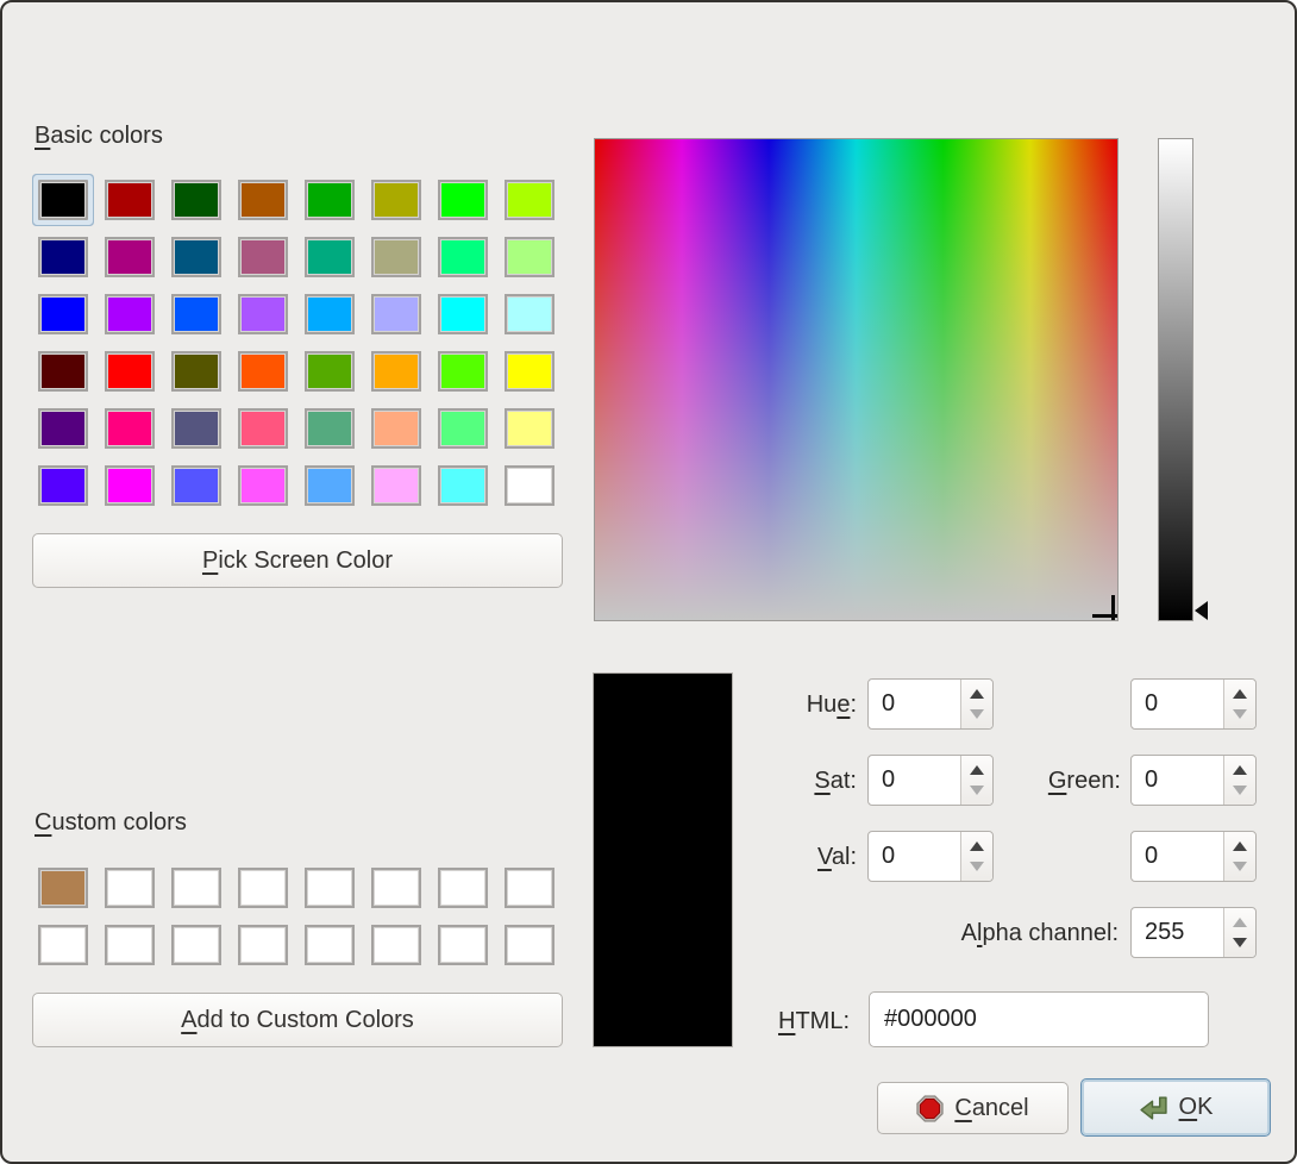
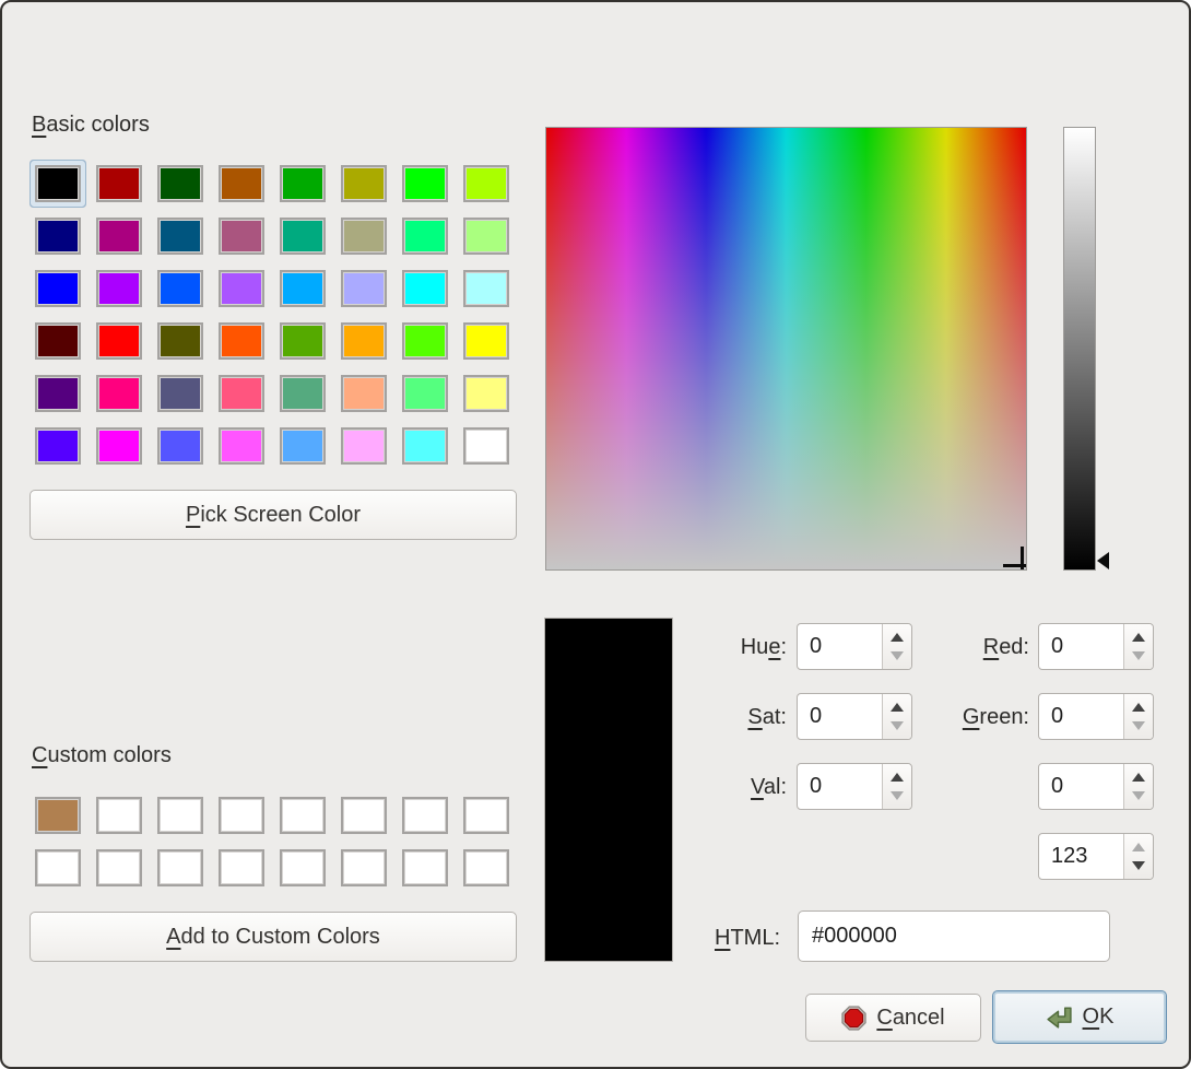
  Basic colors
  Pick Screen Color
  Custom colors
  Add to Custom Colors
  Hue:
  Sat:
  Val:
+ Red:
  Green:
- Alpha channel:
  HTML:
  0
  0
  0
  0
  0
  0
- 255
+ 123
  #000000
  Cancel
  OK
